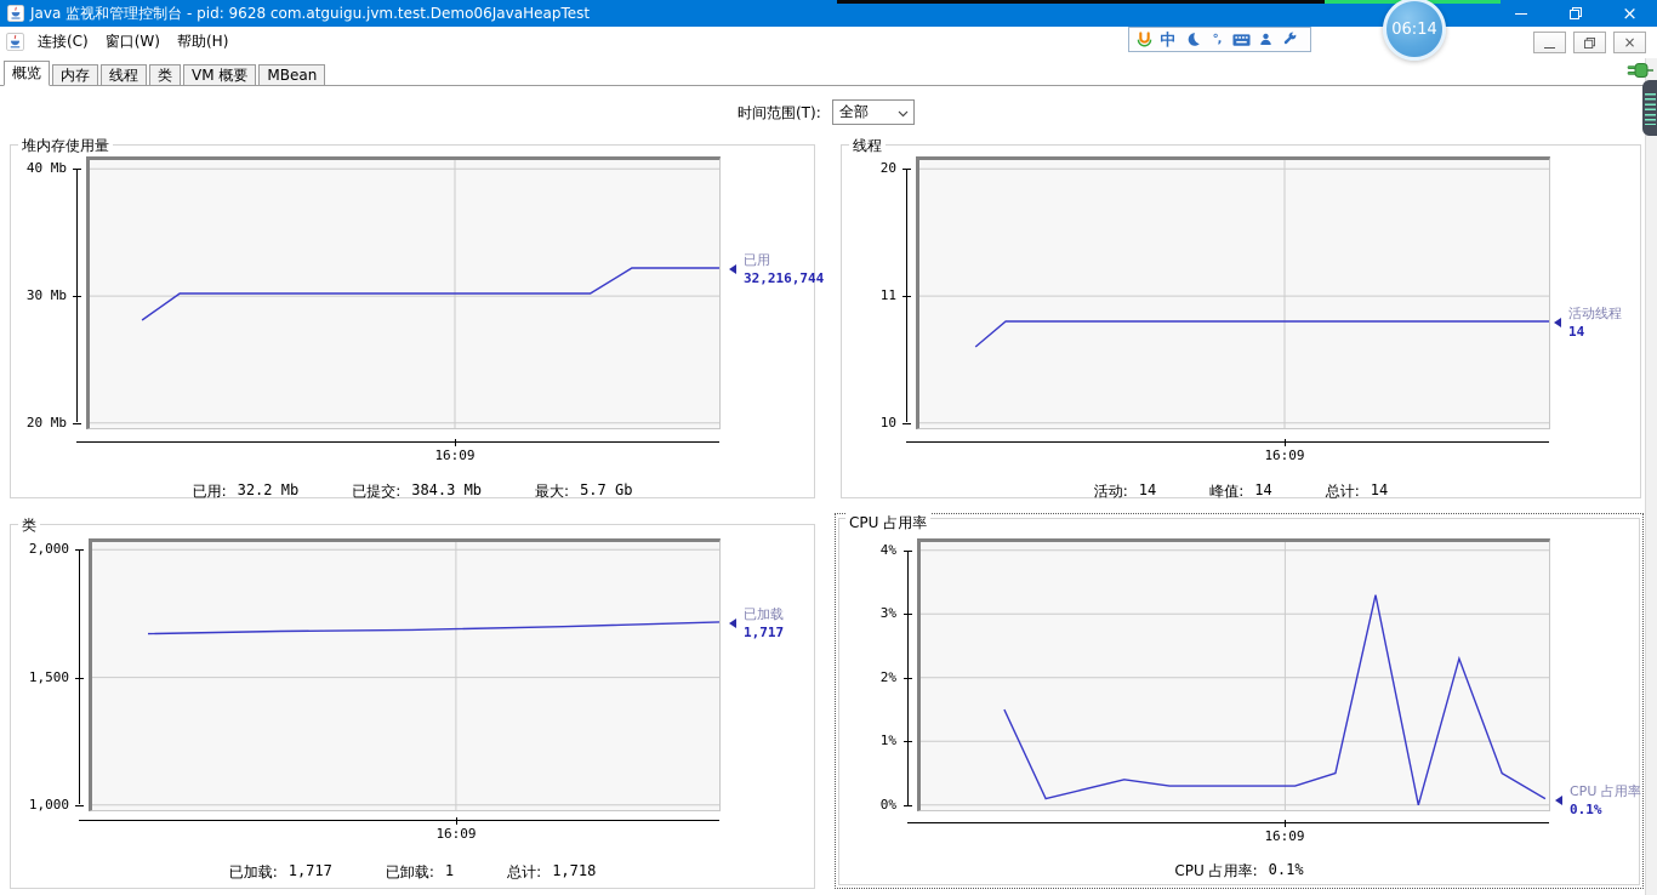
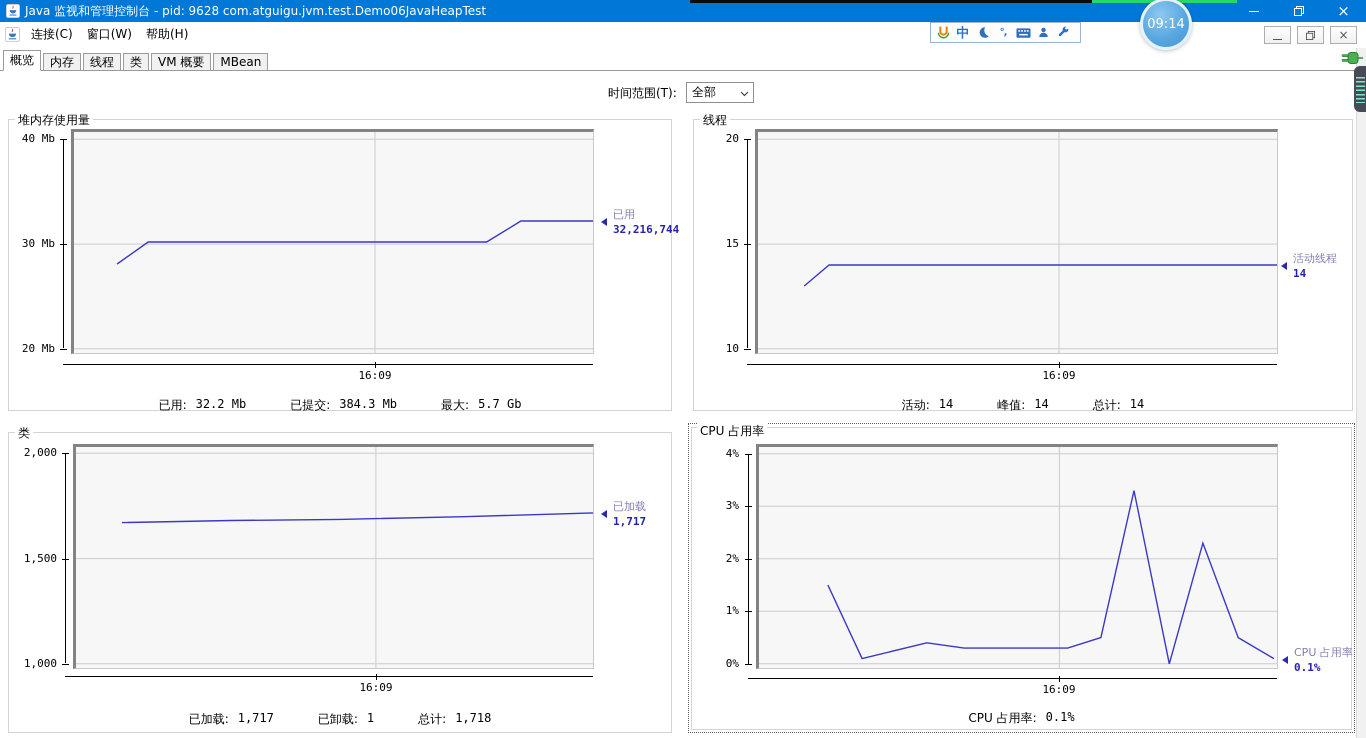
  Java 监视和管理控制台 - pid: 9628 com.atguigu.jvm.test.Demo06JavaHeapTest
  ×
  连接(C)
  窗口(W)
  帮助(H)
  中
  °,
  ×
- 06:14
+ 09:14
  概览
  内存
  线程
  类
  VM 概要
  MBean
  时间范围(T):
  全部
  堆内存使用量
  40 Mb
  30 Mb
  20 Mb
  16:09
  已用
  32,216,744
  已用:
  32.2 Mb
  已提交:
  384.3 Mb
  最大:
  5.7 Gb
  线程
  20
- 11
+ 15
  10
  16:09
  活动线程
  14
  活动:
  14
  峰值:
  14
  总计:
  14
  类
  2,000
  1,500
  1,000
  16:09
  已加载
  1,717
  已加载:
  1,717
  已卸载:
  1
  总计:
  1,718
  CPU 占用率
  4%
  3%
  2%
  1%
  0%
  16:09
  CPU 占用率
  0.1%
  CPU 占用率:
  0.1%
